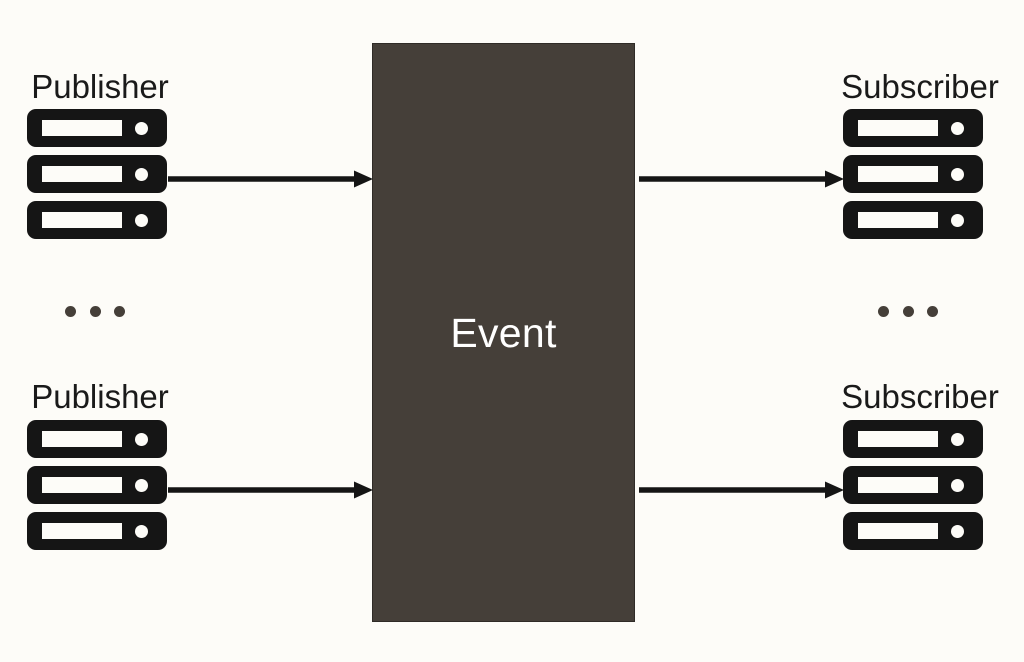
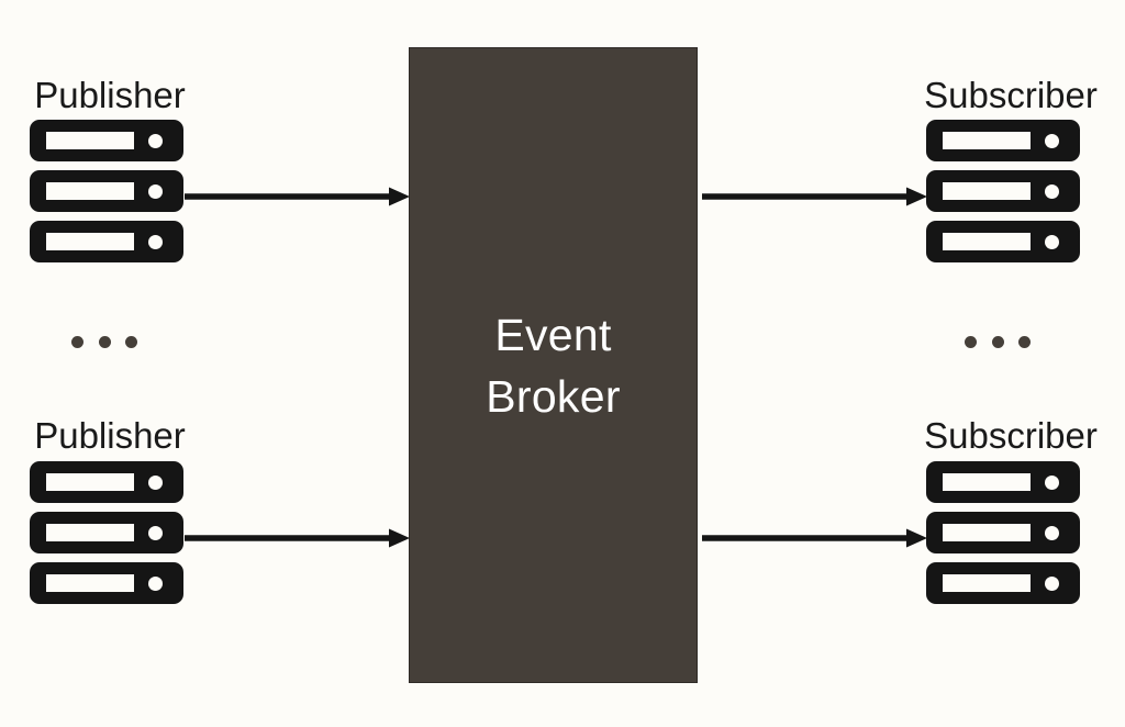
  Event
+ Broker
  Publisher
  Publisher
  Subscriber
  Subscriber
